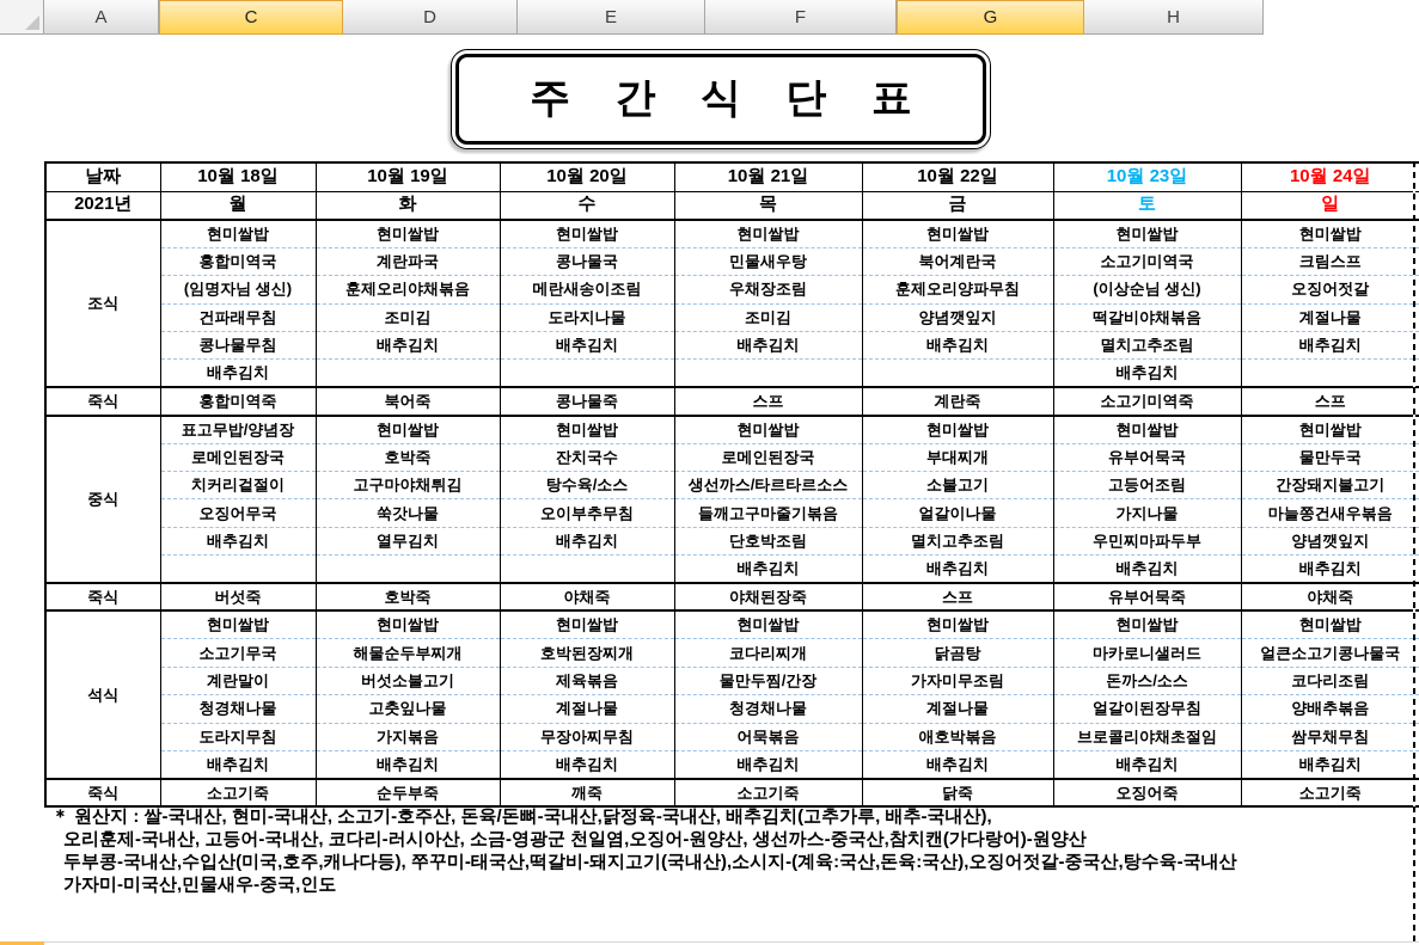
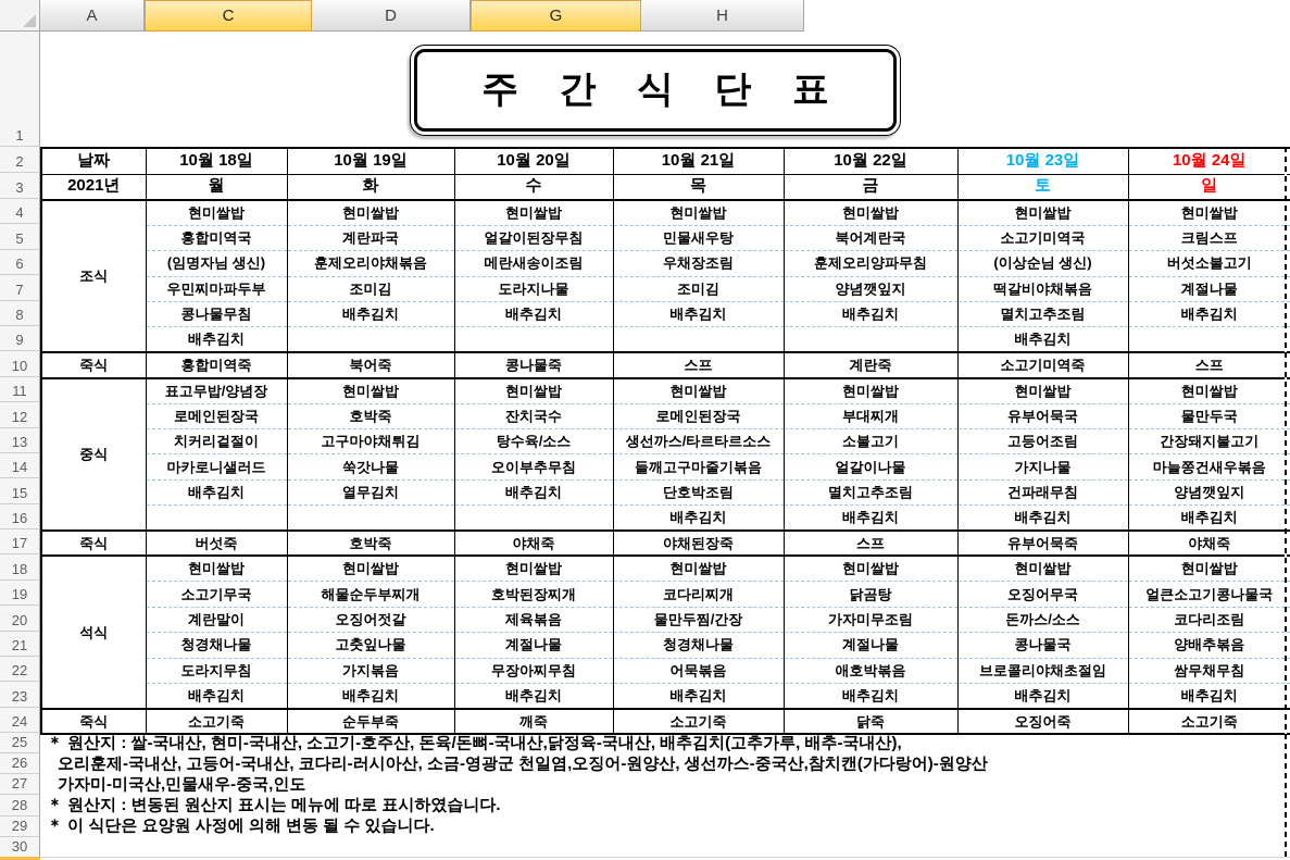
  A
  C
  D
- E
- F
  G
  H
+ 1
+ 2
+ 3
+ 4
+ 5
+ 6
+ 7
+ 8
+ 9
+ 10
+ 11
+ 12
+ 13
+ 14
+ 15
+ 16
+ 17
+ 18
+ 19
+ 20
+ 21
+ 22
+ 23
+ 24
+ 25
+ 26
+ 27
+ 28
+ 29
+ 30
  주 간 식 단 표
  날짜	10월 18일	10월 19일	10월 20일	10월 21일	10월 22일	10월 23일	10월 24일
  2021년	월	화	수	목	금	토	일
  조식	현미쌀밥	현미쌀밥	현미쌀밥	현미쌀밥	현미쌀밥	현미쌀밥	현미쌀밥
- 홍합미역국	계란파국	콩나물국	민물새우탕	북어계란국	소고기미역국	크림스프
+ 홍합미역국	계란파국	얼갈이된장무침	민물새우탕	북어계란국	소고기미역국	크림스프
- (임명자님 생신)	훈제오리야채볶음	메란새송이조림	우채장조림	훈제오리양파무침	(이상순님 생신)	오징어젓갈
+ (임명자님 생신)	훈제오리야채볶음	메란새송이조림	우채장조림	훈제오리양파무침	(이상순님 생신)	버섯소불고기
- 건파래무침	조미김	도라지나물	조미김	양념깻잎지	떡갈비야채볶음	계절나물
+ 우민찌마파두부	조미김	도라지나물	조미김	양념깻잎지	떡갈비야채볶음	계절나물
  콩나물무침	배추김치	배추김치	배추김치	배추김치	멸치고추조림	배추김치
  배추김치					배추김치
  죽식	홍합미역죽	북어죽	콩나물죽	스프	계란죽	소고기미역죽	스프
  중식	표고무밥/양념장	현미쌀밥	현미쌀밥	현미쌀밥	현미쌀밥	현미쌀밥	현미쌀밥
  로메인된장국	호박죽	잔치국수	로메인된장국	부대찌개	유부어묵국	물만두국
  치커리겉절이	고구마야채튀김	탕수육/소스	생선까스/타르타르소스	소불고기	고등어조림	간장돼지불고기
- 오징어무국	쑥갓나물	오이부추무침	들깨고구마줄기볶음	얼갈이나물	가지나물	마늘쫑건새우볶음
+ 마카로니샐러드	쑥갓나물	오이부추무침	들깨고구마줄기볶음	얼갈이나물	가지나물	마늘쫑건새우볶음
- 배추김치	열무김치	배추김치	단호박조림	멸치고추조림	우민찌마파두부	양념깻잎지
+ 배추김치	열무김치	배추김치	단호박조림	멸치고추조림	건파래무침	양념깻잎지
  			배추김치	배추김치	배추김치	배추김치
  죽식	버섯죽	호박죽	야채죽	야채된장죽	스프	유부어묵죽	야채죽
  석식	현미쌀밥	현미쌀밥	현미쌀밥	현미쌀밥	현미쌀밥	현미쌀밥	현미쌀밥
- 소고기무국	해물순두부찌개	호박된장찌개	코다리찌개	닭곰탕	마카로니샐러드	얼큰소고기콩나물국
+ 소고기무국	해물순두부찌개	호박된장찌개	코다리찌개	닭곰탕	오징어무국	얼큰소고기콩나물국
- 계란말이	버섯소불고기	제육볶음	물만두찜/간장	가자미무조림	돈까스/소스	코다리조림
+ 계란말이	오징어젓갈	제육볶음	물만두찜/간장	가자미무조림	돈까스/소스	코다리조림
- 청경채나물	고춧잎나물	계절나물	청경채나물	계절나물	얼갈이된장무침	양배추볶음
+ 청경채나물	고춧잎나물	계절나물	청경채나물	계절나물	콩나물국	양배추볶음
  도라지무침	가지볶음	무장아찌무침	어묵볶음	애호박볶음	브로콜리야채초절임	쌈무채무침
  배추김치	배추김치	배추김치	배추김치	배추김치	배추김치	배추김치
  죽식	소고기죽	순두부죽	깨죽	소고기죽	닭죽	오징어죽	소고기죽
  ＊ 원산지 : 쌀-국내산, 현미-국내산, 소고기-호주산, 돈육/돈뼈-국내산,닭정육-국내산, 배추김치(고추가루, 배추-국내산),
  오리훈제-국내산, 고등어-국내산, 코다리-러시아산, 소금-영광군 천일염,오징어-원양산, 생선까스-중국산,참치캔(가다랑어)-원양산
- 두부콩-국내산,수입산(미국,호주,캐나다등), 쭈꾸미-태국산,떡갈비-돼지고기(국내산),소시지-(계육:국산,돈육:국산),오징어젓갈-중국산,탕수육-국내산
  가자미-미국산,민물새우-중국,인도
+ ＊ 원산지 : 변동된 원산지 표시는 메뉴에 따로 표시하였습니다.
+ ＊ 이 식단은 요양원 사정에 의해 변동 될 수 있습니다.
